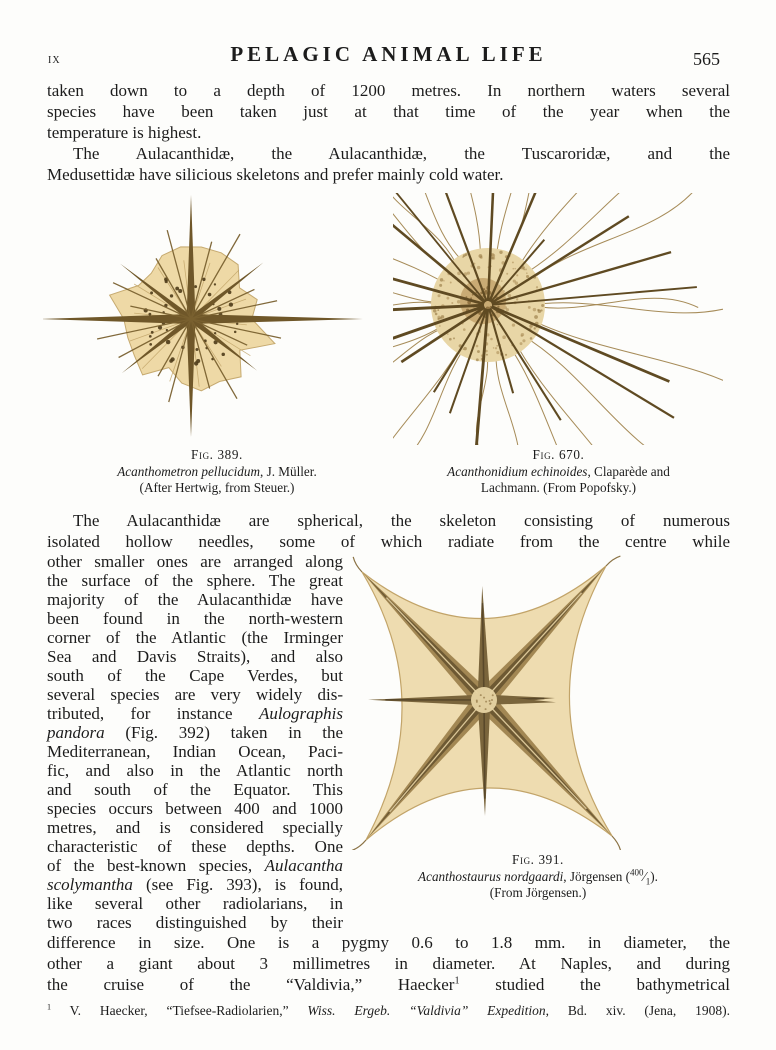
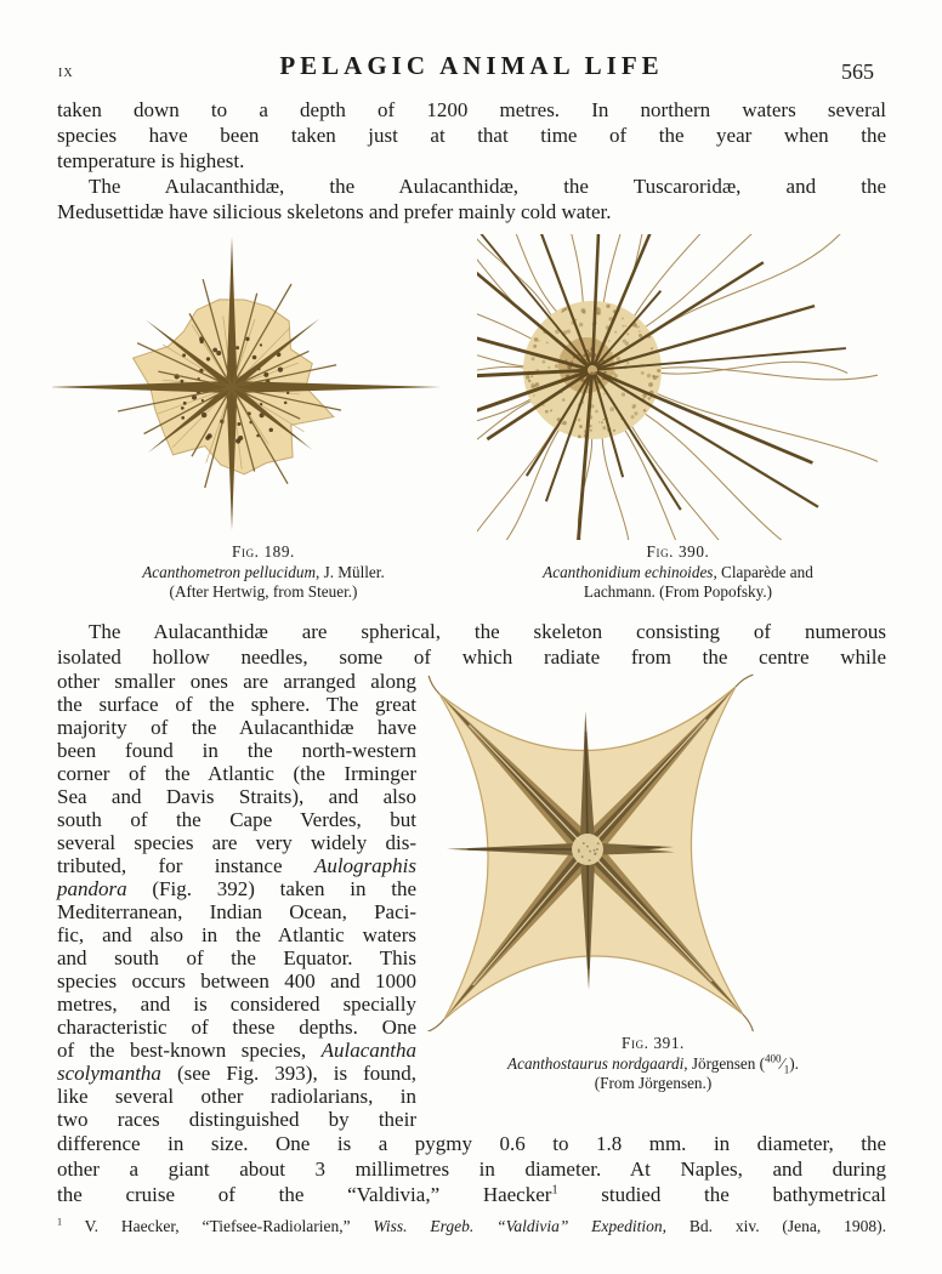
  ix
  PELAGIC ANIMAL LIFE
  565
  taken down to a depth of 1200 metres. In northern waters several
  species have been taken just at that time of the year when the
  temperature is highest.
  The Aulacanthidæ, the Aulacanthidæ, the Tuscaroridæ, and the
  Medusettidæ have silicious skeletons and prefer mainly cold water.
- Fig. 389.
+ Fig. 189.
  Acanthometron pellucidum, J. Müller.
  (After Hertwig, from Steuer.)
- Fig. 670.
+ Fig. 390.
  Acanthonidium echinoides, Claparède and
  Lachmann. (From Popofsky.)
  The Aulacanthidæ are spherical, the skeleton consisting of numerous
  isolated hollow needles, some of which radiate from the centre while
  other smaller ones are arranged along
  the surface of the sphere. The great
  majority of the Aulacanthidæ have
  been found in the north-western
  corner of the Atlantic (the Irminger
  Sea and Davis Straits), and also
  south of the Cape Verdes, but
  several species are very widely dis-
  tributed, for instance Aulographis
  pandora (Fig. 392) taken in the
  Mediterranean, Indian Ocean, Paci-
- fic, and also in the Atlantic north
+ fic, and also in the Atlantic waters
  and south of the Equator. This
  species occurs between 400 and 1000
  metres, and is considered specially
  characteristic of these depths. One
  of the best-known species, Aulacantha
  scolymantha (see Fig. 393), is found,
  like several other radiolarians, in
  two races distinguished by their
  Fig. 391.
  Acanthostaurus nordgaardi, Jörgensen (400⁄1).
  (From Jörgensen.)
  difference in size. One is a pygmy 0.6 to 1.8 mm. in diameter, the
  other a giant about 3 millimetres in diameter. At Naples, and during
  the cruise of the “Valdivia,” Haecker1 studied the bathymetrical
  1 V. Haecker, “Tiefsee-Radiolarien,” Wiss. Ergeb. “Valdivia” Expedition, Bd. xiv. (Jena, 1908).
